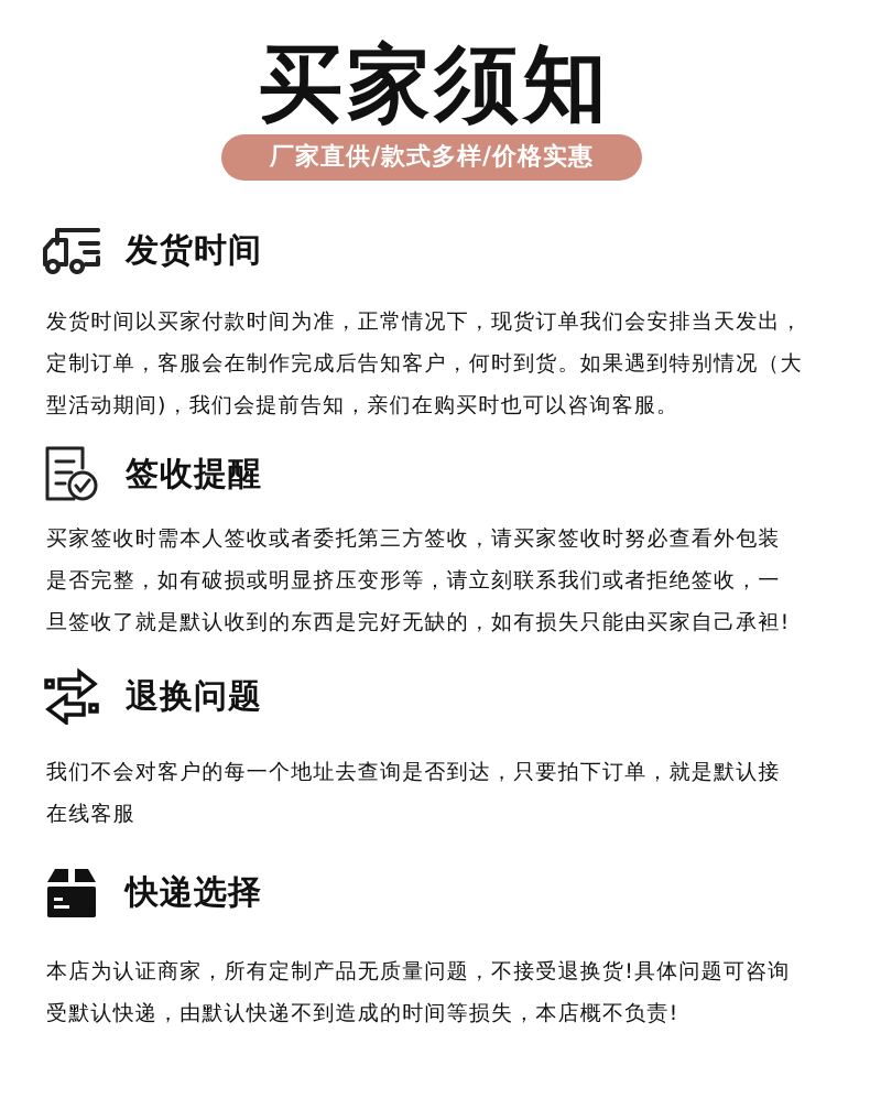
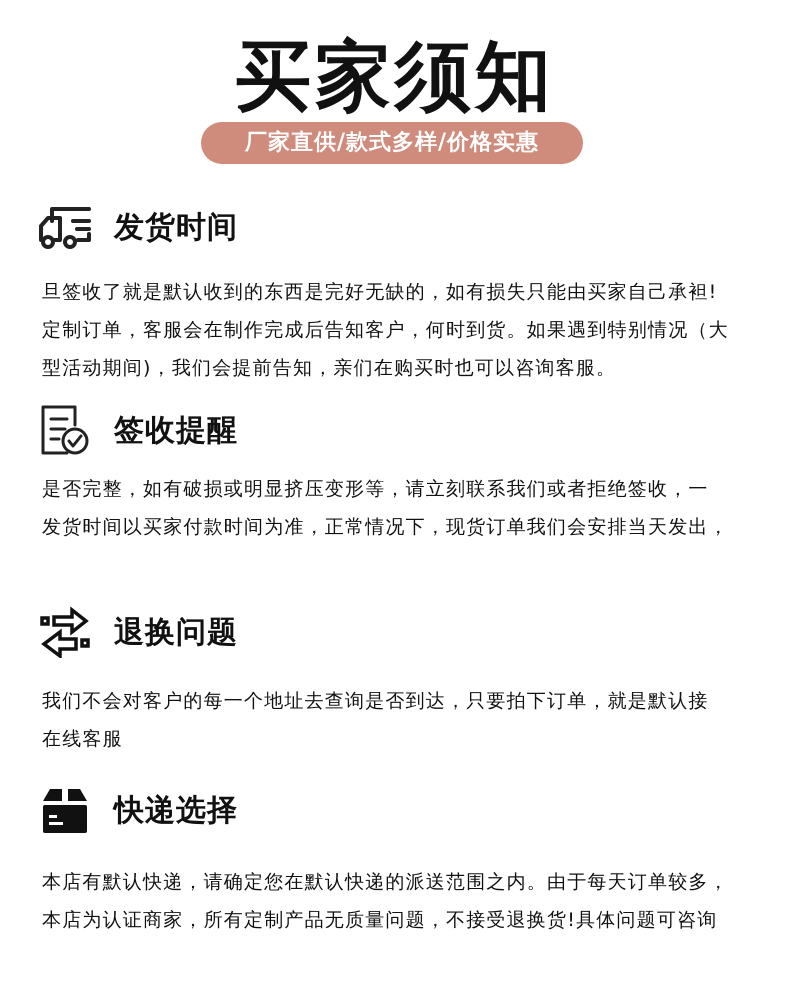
  买家须知
  厂家直供/款式多样/价格实惠
  发货时间
- 发货时间以买家付款时间为准，正常情况下，现货订单我们会安排当天发出，
+ 旦签收了就是默认收到的东西是完好无缺的，如有损失只能由买家自己承袒!
  定制订单，客服会在制作完成后告知客户，何时到货。如果遇到特别情况（大
  型活动期间)，我们会提前告知，亲们在购买时也可以咨询客服。
  签收提醒
- 买家签收时需本人签收或者委托第三方签收，请买家签收时努必查看外包装
  是否完整，如有破损或明显挤压变形等，请立刻联系我们或者拒绝签收，一
- 旦签收了就是默认收到的东西是完好无缺的，如有损失只能由买家自己承袒!
+ 发货时间以买家付款时间为准，正常情况下，现货订单我们会安排当天发出，
  退换问题
  我们不会对客户的每一个地址去查询是否到达，只要拍下订单，就是默认接
  在线客服
  快递选择
+ 本店有默认快递，请确定您在默认快递的派送范围之内。由于每天订单较多，
  本店为认证商家，所有定制产品无质量问题，不接受退换货!具体问题可咨询
- 受默认快递，由默认快递不到造成的时间等损失，本店概不负责!
